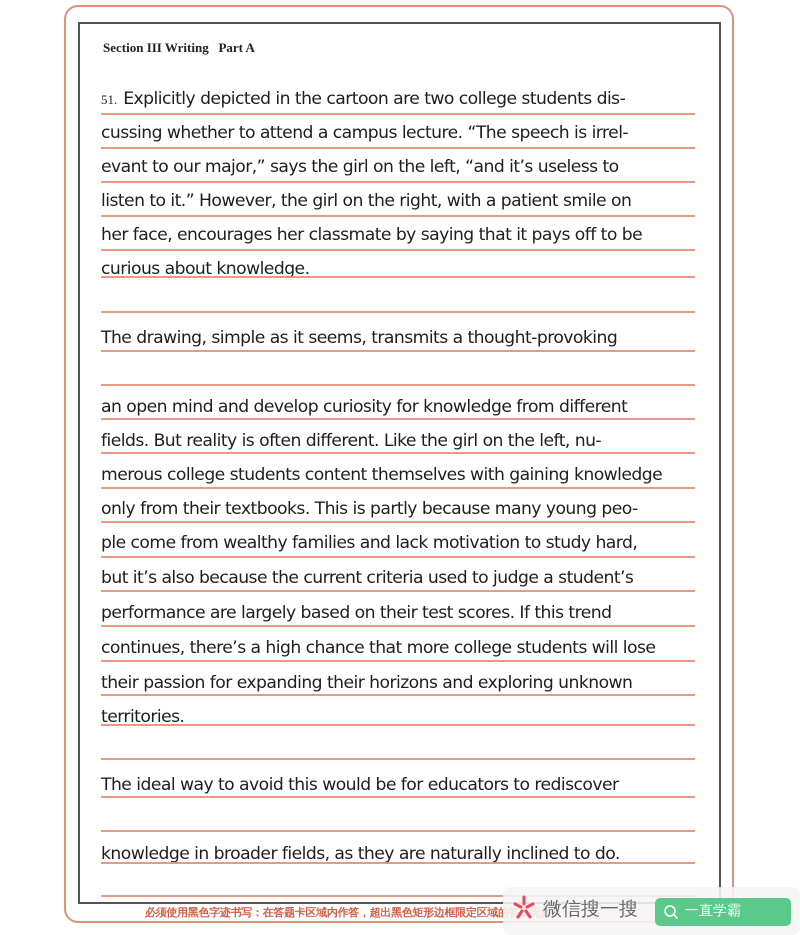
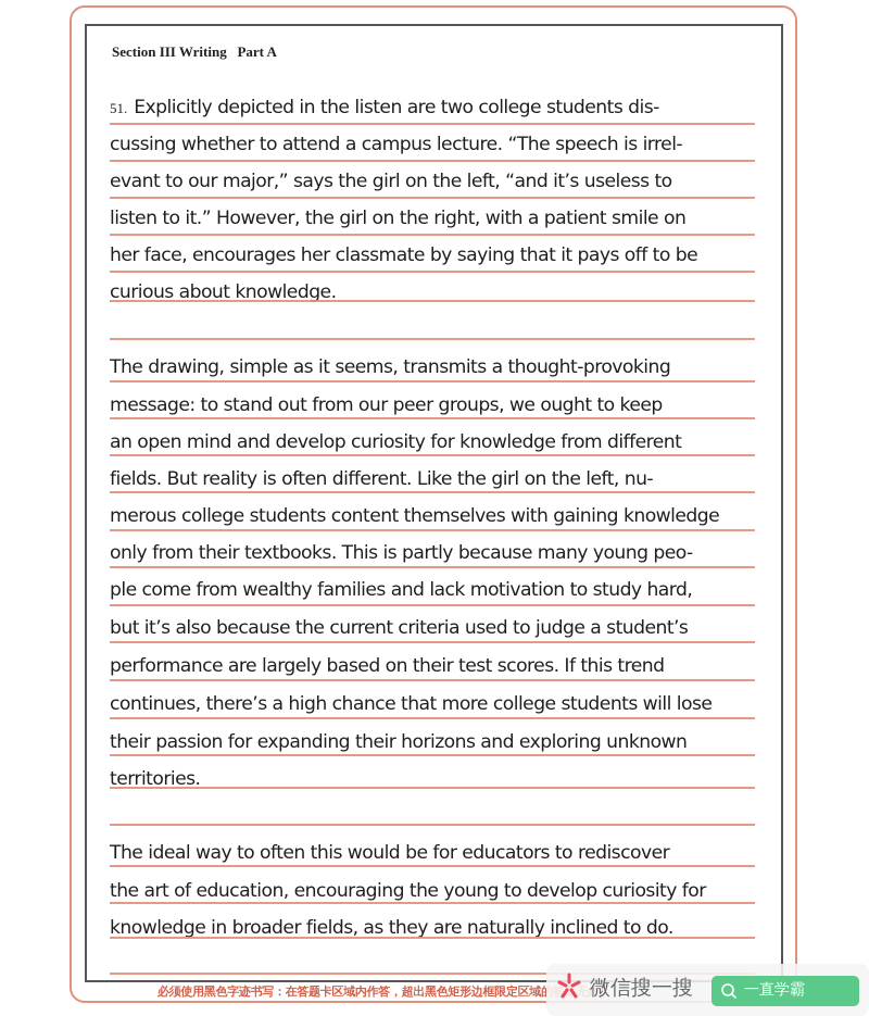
  Section III Writing Part A
- 51. Explicitly depicted in the cartoon are two college students dis-
+ 51. Explicitly depicted in the listen are two college students dis-
  cussing whether to attend a campus lecture. “The speech is irrel-
  evant to our major,” says the girl on the left, “and it’s useless to
  listen to it.” However, the girl on the right, with a patient smile on
  her face, encourages her classmate by saying that it pays off to be
  curious about knowledge.
  The drawing, simple as it seems, transmits a thought-provoking
+ message: to stand out from our peer groups, we ought to keep
  an open mind and develop curiosity for knowledge from different
  fields. But reality is often different. Like the girl on the left, nu-
  merous college students content themselves with gaining knowledge
  only from their textbooks. This is partly because many young peo-
  ple come from wealthy families and lack motivation to study hard,
  but it’s also because the current criteria used to judge a student’s
  performance are largely based on their test scores. If this trend
  continues, there’s a high chance that more college students will lose
  their passion for expanding their horizons and exploring unknown
  territories.
- The ideal way to avoid this would be for educators to rediscover
+ The ideal way to often this would be for educators to rediscover
+ the art of education, encouraging the young to develop curiosity for
  knowledge in broader fields, as they are naturally inclined to do.
  必须使用黑色字迹书写：在答题卡区域内作答，超出黑色矩形边框限定区域的答案无效
  微信搜一搜
  一直学霸
